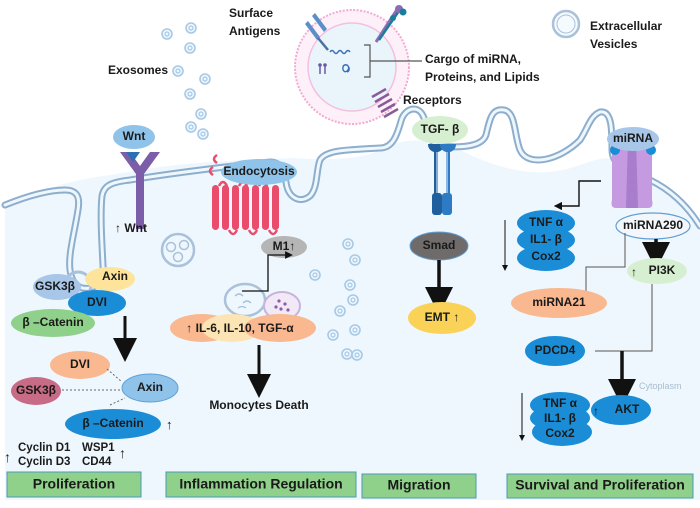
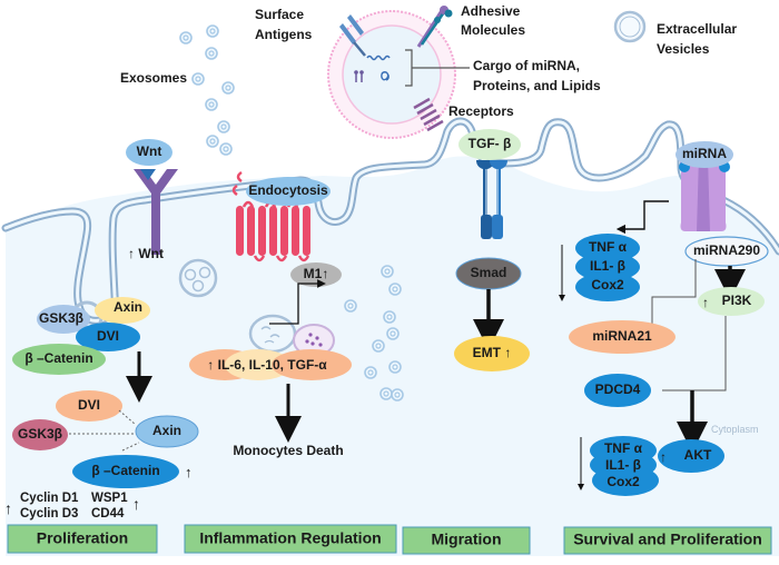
  Wnt
  ↑ Wnt
  Axin
  GSK3β
  DVI
  β –Catenin
  DVI
  GSK3β
  Axin
  β –Catenin
  ↑
  ↑
  Cyclin D1
  Cyclin D3
  WSP1
  CD44
  ↑
  Endocytosis
  M1↑
  ↑ IL-6, IL-10, TGF-α
  Monocytes Death
  TGF- β
  Smad
  EMT ↑
  miRNA
  TNF α
  IL1- β
  Cox2
  miRNA290
  PI3K
  ↑
  miRNA21
  PDCD4
  Cytoplasm
  TNF α
  IL1- β
  Cox2
  AKT
  ↑
  Proliferation
  Inflammation Regulation
  Migration
  Survival and Proliferation
  Exosomes
  Surface Antigens
+ Adhesive Molecules
  Cargo of miRNA, Proteins, and Lipids
  Receptors
  Extracellular Vesicles
